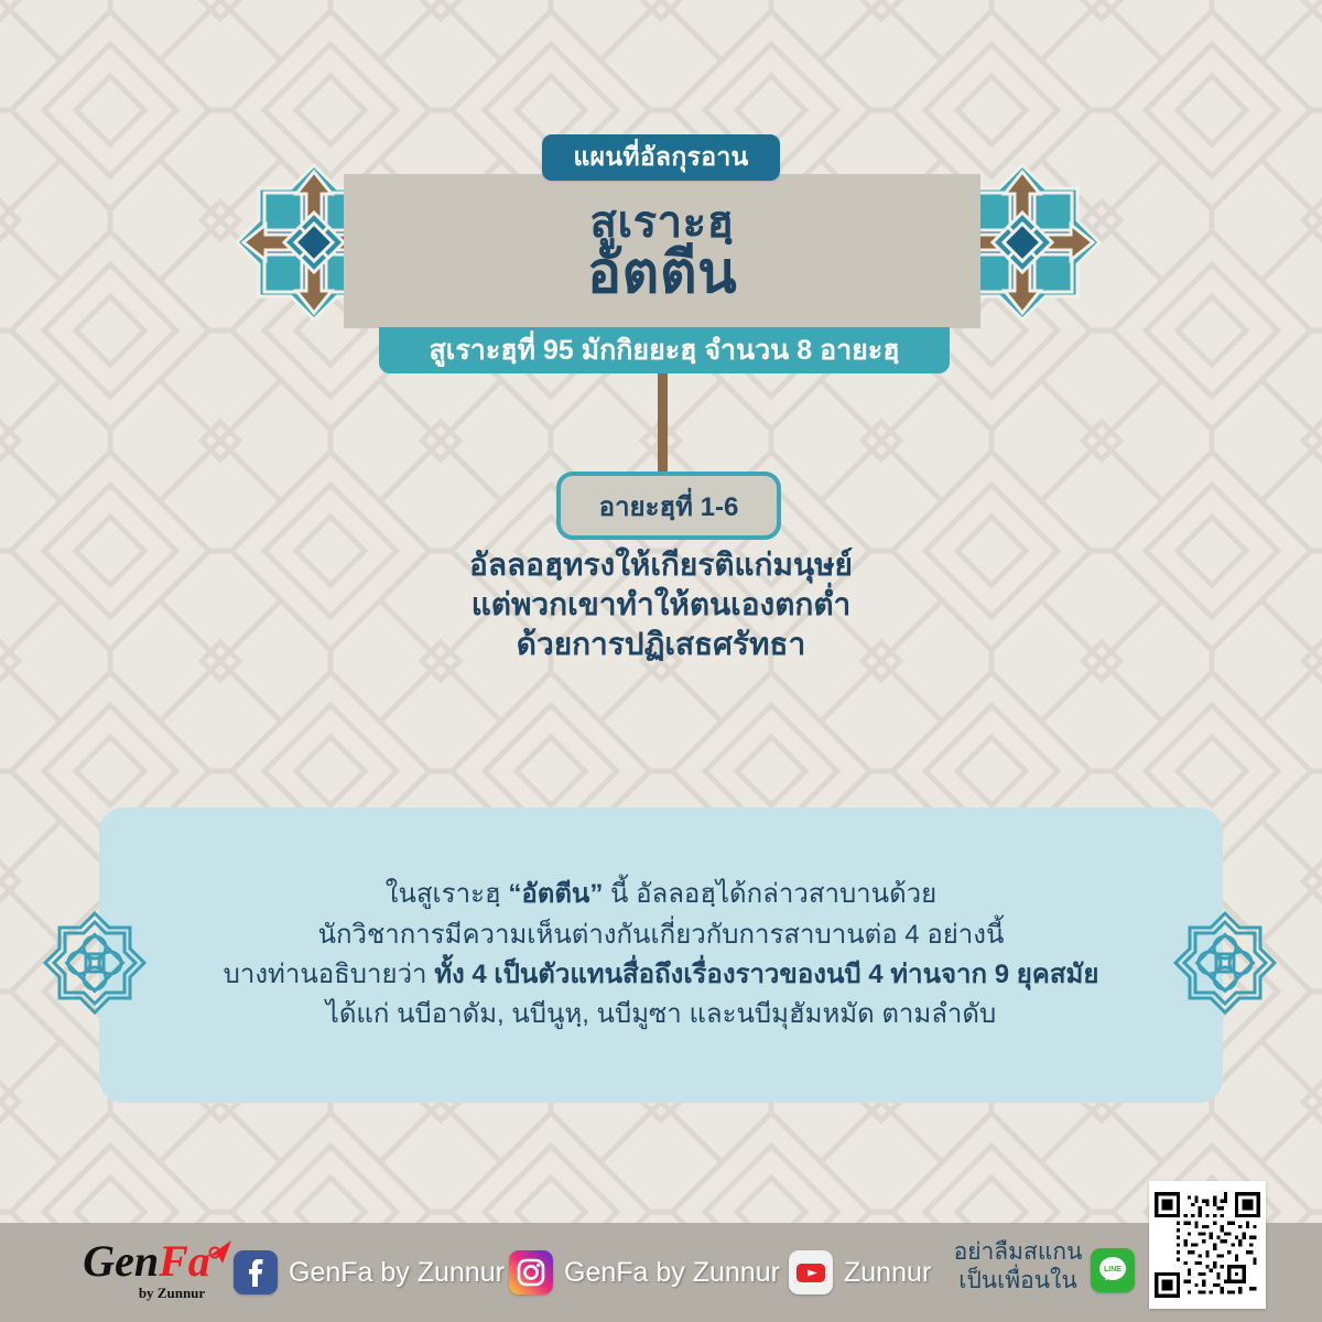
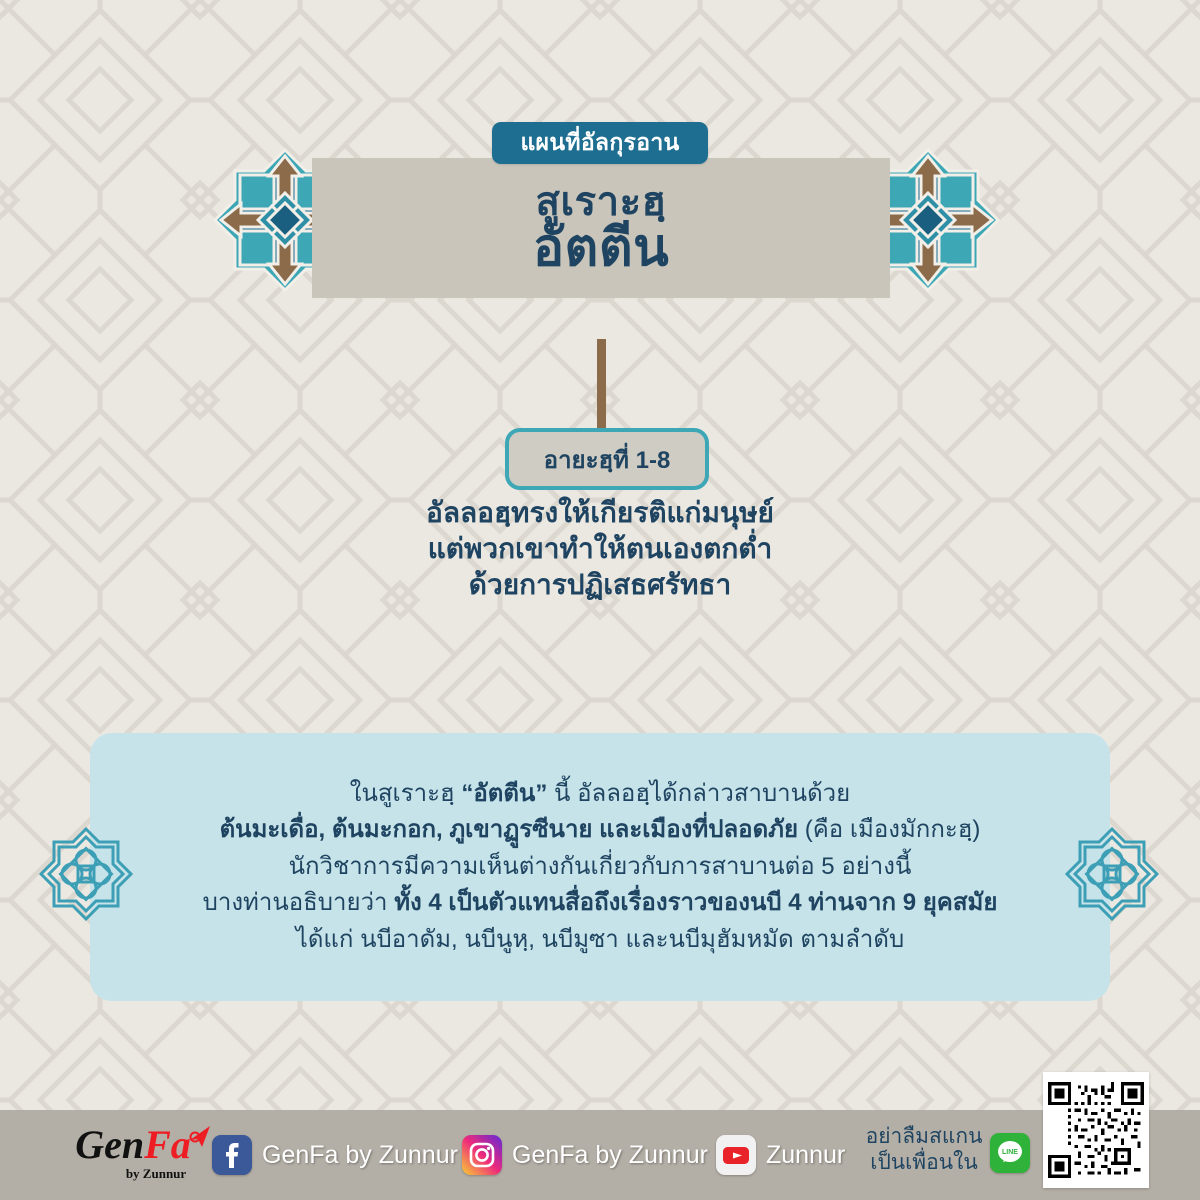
  สูเราะฮฺ
  อัตตีน
  แผนที่อัลกุรอาน
- สูเราะฮฺที่ 95 มักกิยยะฮฺ จำนวน 8 อายะฮฺ
- อายะฮฺที่ 1-6
+ อายะฮฺที่ 1-8
  อัลลอฮฺทรงให้เกียรติแก่มนุษย์
  แต่พวกเขาทำให้ตนเองตกต่ำ
  ด้วยการปฏิเสธศรัทธา
  ในสูเราะฮฺ “อัตตีน” นี้ อัลลอฮฺได้กล่าวสาบานด้วย
+ ต้นมะเดื่อ, ต้นมะกอก, ภูเขาฏูรซีนาย และเมืองที่ปลอดภัย (คือ เมืองมักกะฮฺ)
- นักวิชาการมีความเห็นต่างกันเกี่ยวกับการสาบานต่อ 4 อย่างนี้
+ นักวิชาการมีความเห็นต่างกันเกี่ยวกับการสาบานต่อ 5 อย่างนี้
  บางท่านอธิบายว่า ทั้ง 4 เป็นตัวแทนสื่อถึงเรื่องราวของนบี 4 ท่านจาก 9 ยุคสมัย
  ได้แก่ นบีอาดัม, นบีนูหฺ, นบีมูซา และนบีมุฮัมหมัด ตามลำดับ
  GenFa
  by Zunnur
  GenFa by Zunnur
  GenFa by Zunnur
  Zunnur
  อย่าลืมสแกน
  เป็นเพื่อนใน
